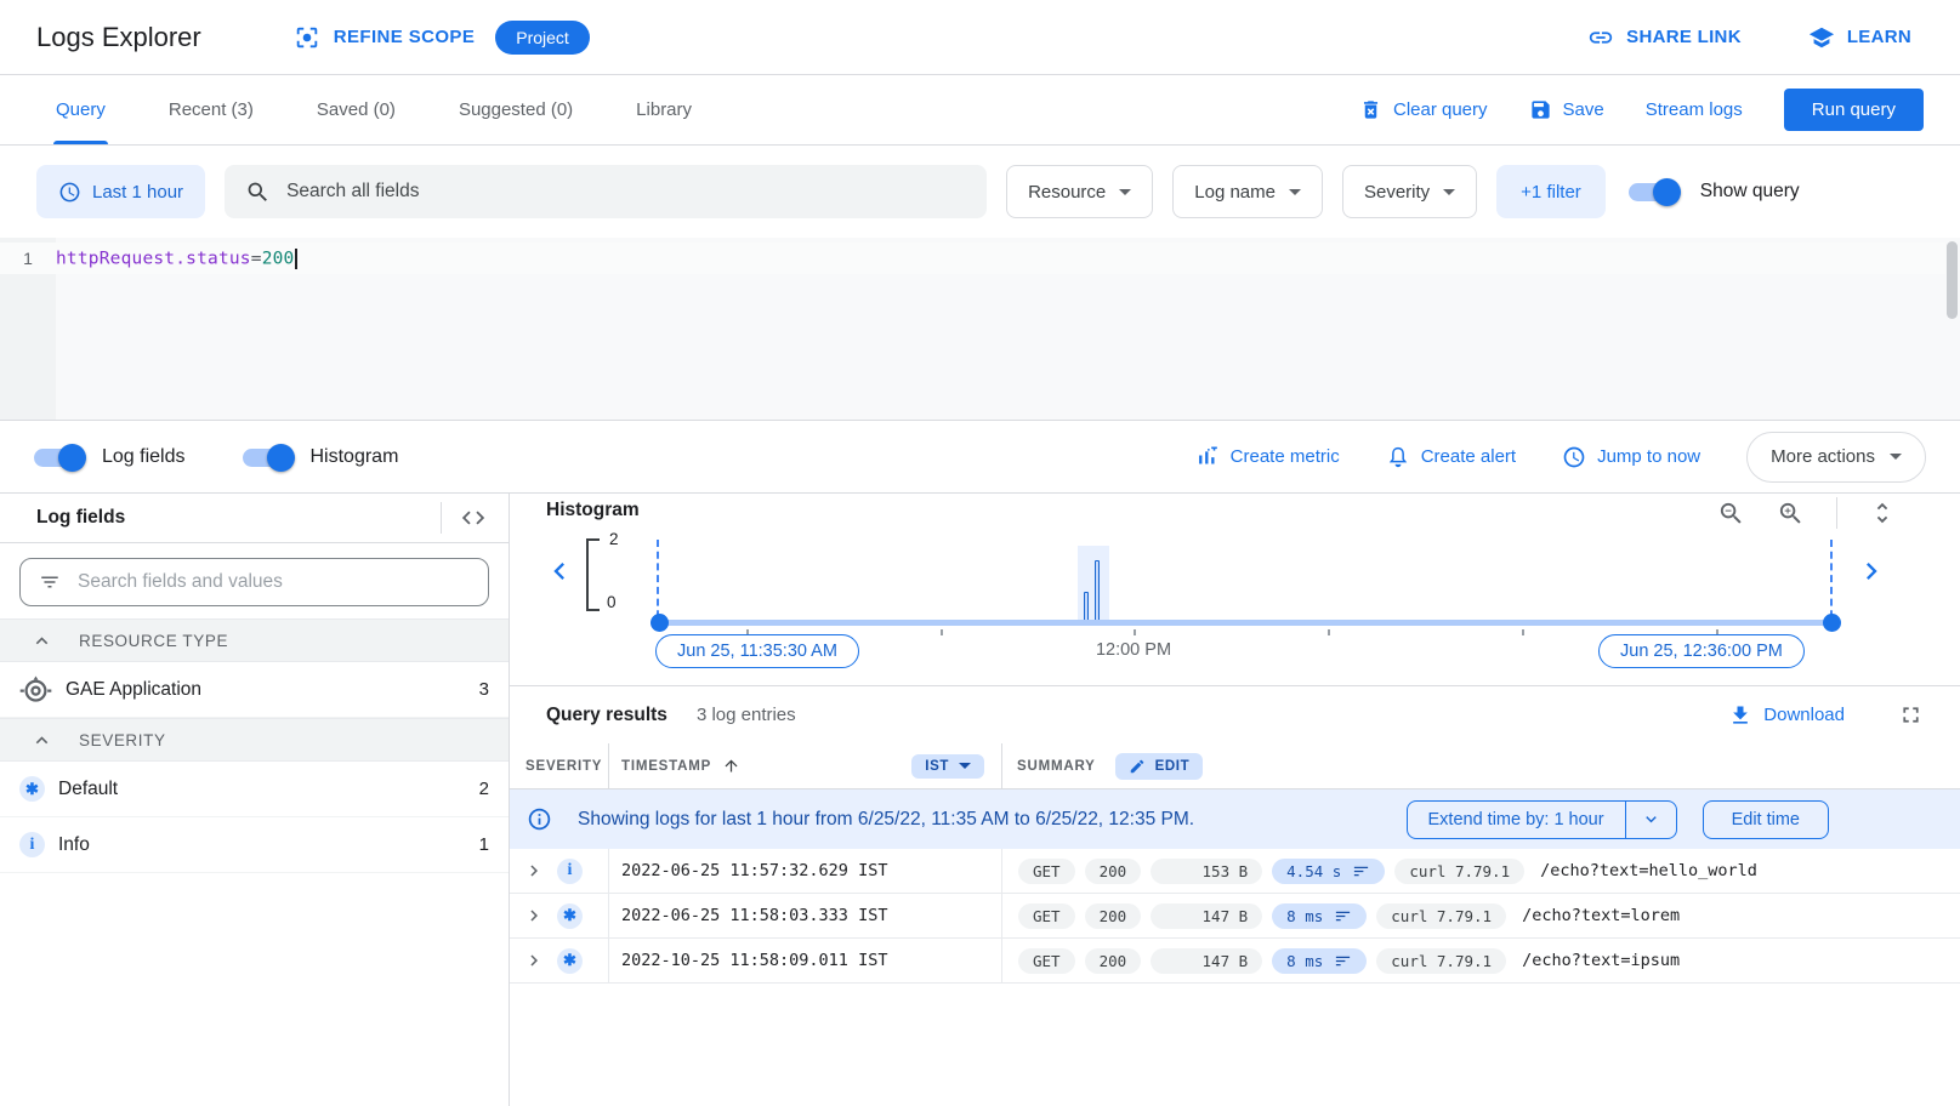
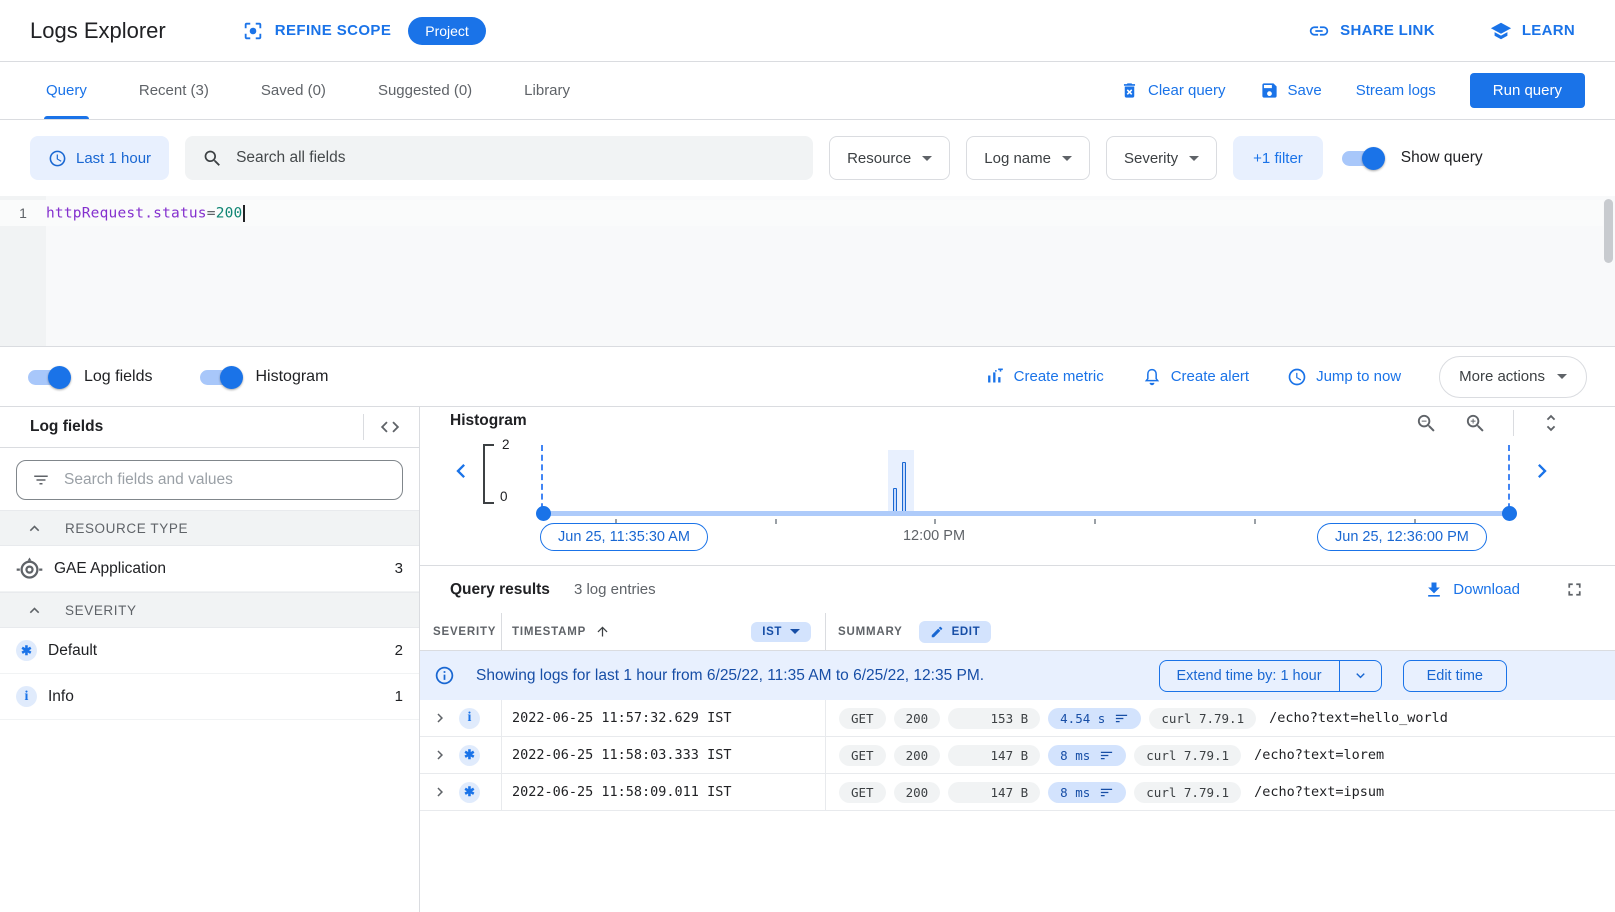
  Logs Explorer
  REFINE SCOPE
  Project
  SHARE LINK
  LEARN
  Query
  Recent (3)
  Saved (0)
  Suggested (0)
  Library
  Clear query
  Save
  Stream logs
  Run query
  Last 1 hour
  Search all fields
  Resource
  Log name
  Severity
  +1 filter
  Show query
  1
  httpRequest.status=200
  Log fields
  Histogram
  Create metric
  Create alert
  Jump to now
  More actions
  Log fields
  Search fields and values
  RESOURCE TYPE
  GAE Application
  3
  SEVERITY
  ✱
  Default
  2
  i
  Info
  1
  Histogram
  2
  0
  12:00 PM
  Jun 25, 11:35:30 AM
  Jun 25, 12:36:00 PM
  Query results
  3 log entries
  Download
  SEVERITY
  TIMESTAMP
  IST
  SUMMARY
  EDIT
  Showing logs for last 1 hour from 6/25/22, 11:35 AM to 6/25/22, 12:35 PM.
  Extend time by: 1 hour
  Edit time
  i
  2022-06-25 11:57:32.629 IST
  GET
  200
  153 B
  4.54 s
  curl 7.79.1
  /echo?text=hello_world
  ✱
  2022-06-25 11:58:03.333 IST
  GET
  200
  147 B
  8 ms
  curl 7.79.1
  /echo?text=lorem
  ✱
- 2022-10-25 11:58:09.011 IST
+ 2022-06-25 11:58:09.011 IST
  GET
  200
  147 B
  8 ms
  curl 7.79.1
  /echo?text=ipsum
